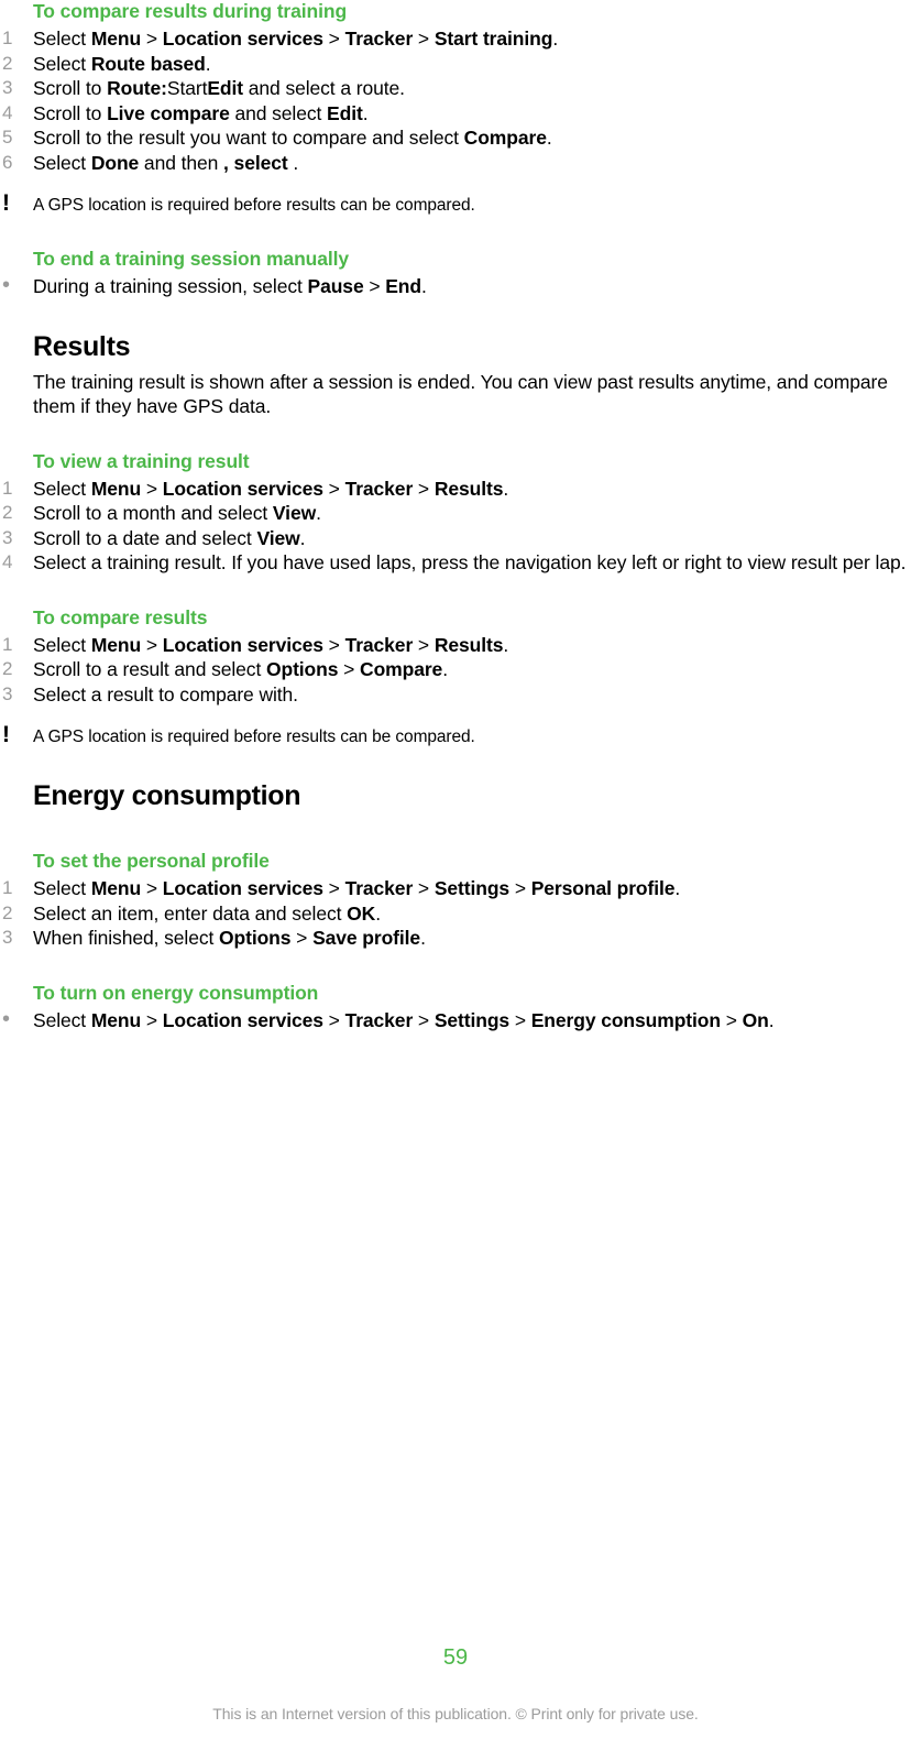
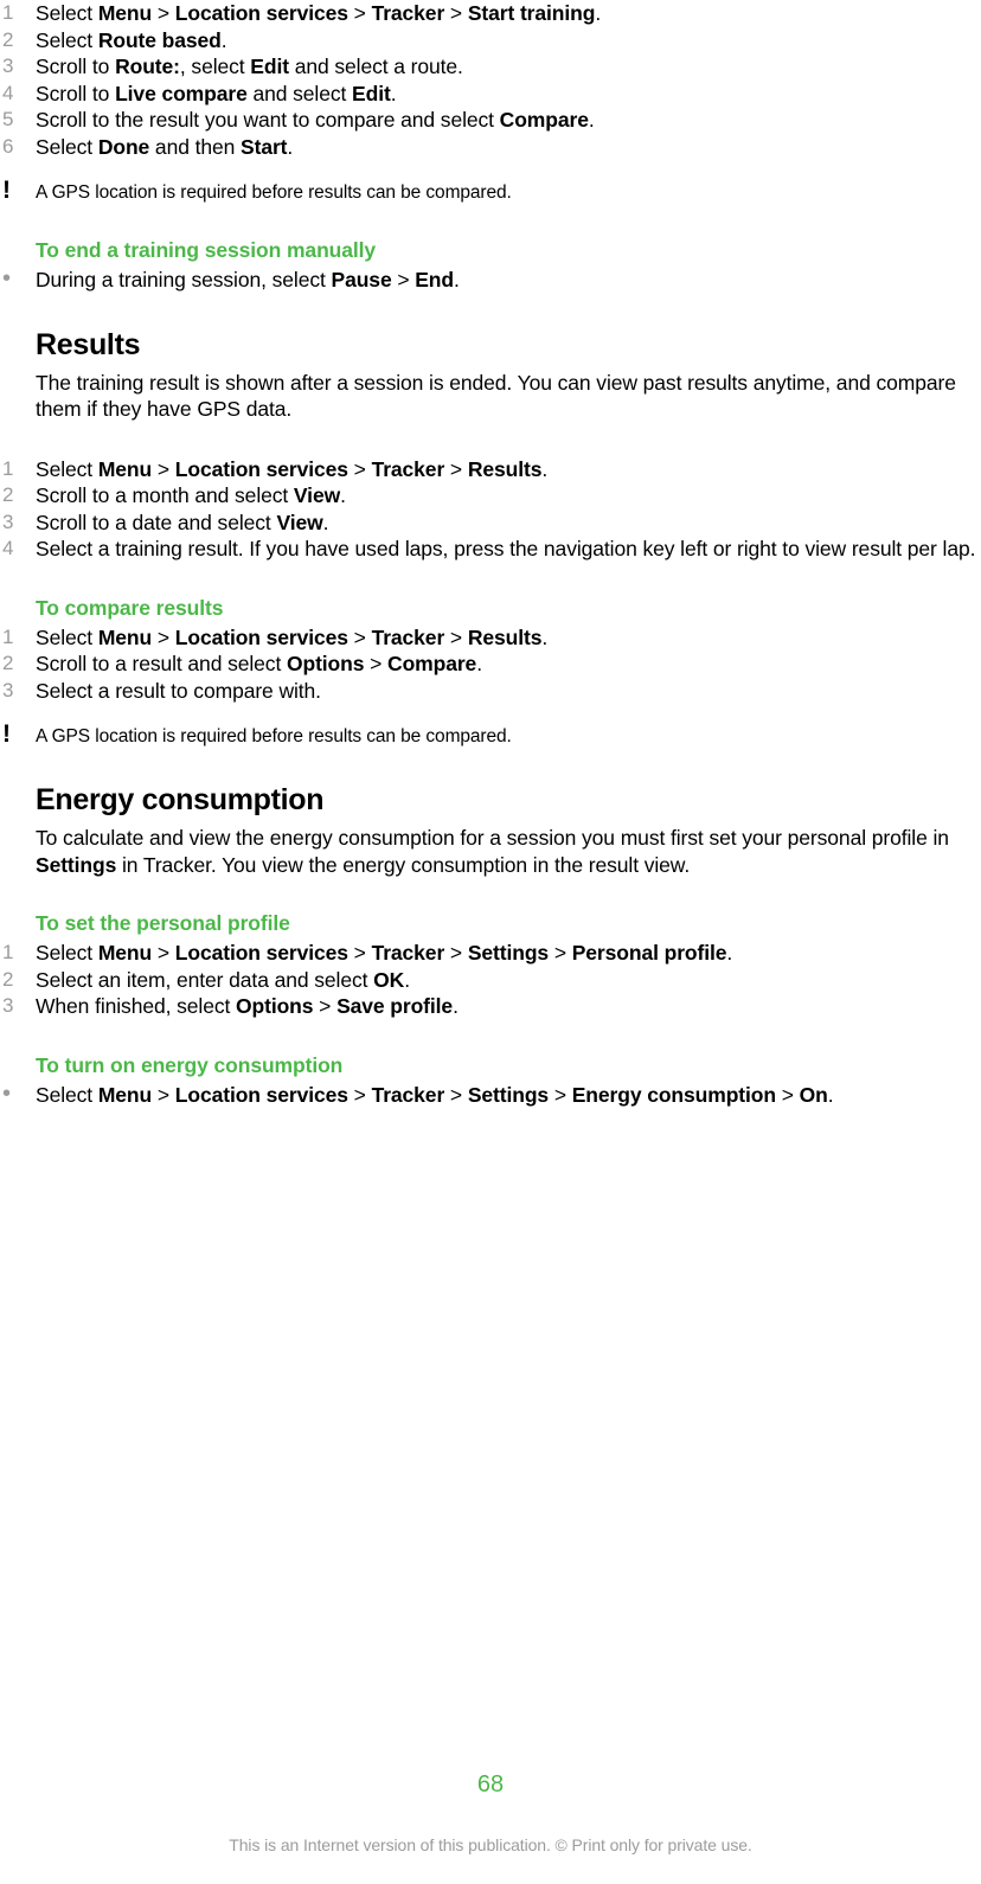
- To compare results during training
  1
  Select Menu > Location services > Tracker > Start training.
  2
  Select Route based.
  3
- Scroll to Route:StartEdit and select a route.
+ Scroll to Route:, select Edit and select a route.
  4
  Scroll to Live compare and select Edit.
  5
  Scroll to the result you want to compare and select Compare.
  6
- Select Done and then , select .
+ Select Done and then Start.
  !
  A GPS location is required before results can be compared.
  To end a training session manually
  •
  During a training session, select Pause > End.
  Results
  The training result is shown after a session is ended. You can view past results anytime, and compare them if they have GPS data.
- To view a training result
  1
  Select Menu > Location services > Tracker > Results.
  2
  Scroll to a month and select View.
  3
  Scroll to a date and select View.
  4
  Select a training result. If you have used laps, press the navigation key left or right to view result per lap.
  To compare results
  1
  Select Menu > Location services > Tracker > Results.
  2
  Scroll to a result and select Options > Compare.
  3
  Select a result to compare with.
  !
  A GPS location is required before results can be compared.
  Energy consumption
+ To calculate and view the energy consumption for a session you must first set your personal profile in Settings in Tracker. You view the energy consumption in the result view.
  To set the personal profile
  1
  Select Menu > Location services > Tracker > Settings > Personal profile.
  2
  Select an item, enter data and select OK.
  3
  When finished, select Options > Save profile.
  To turn on energy consumption
  •
  Select Menu > Location services > Tracker > Settings > Energy consumption > On.
- 59
+ 68
  This is an Internet version of this publication. © Print only for private use.
